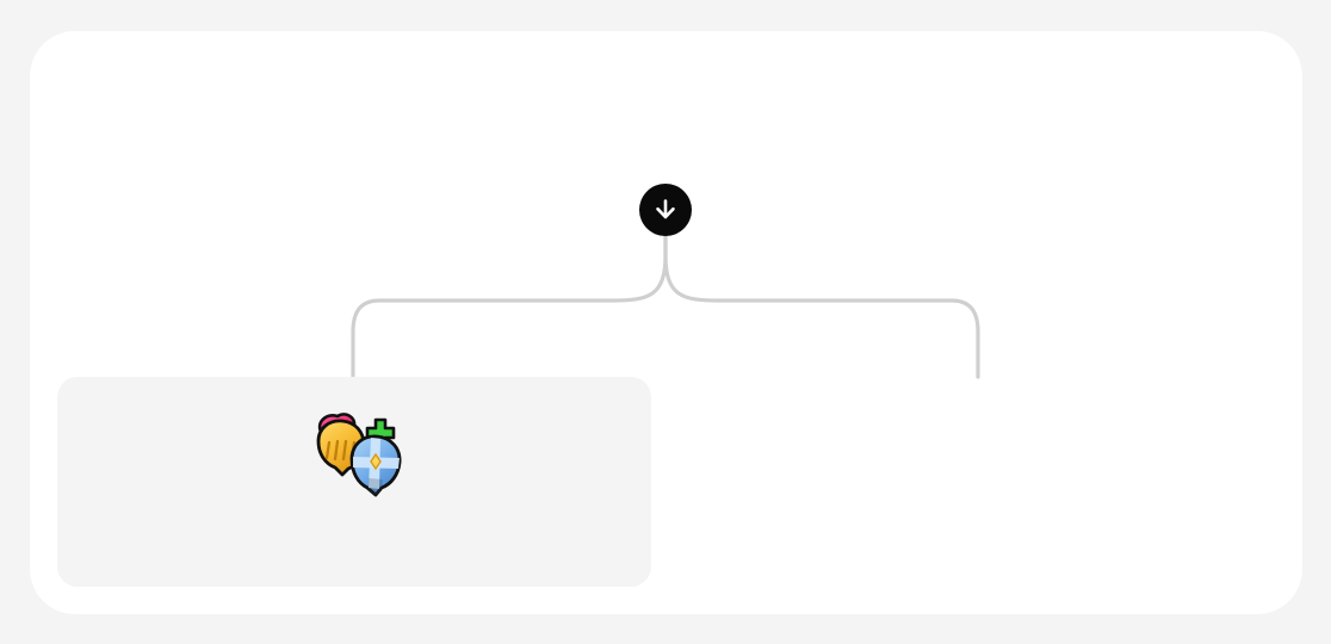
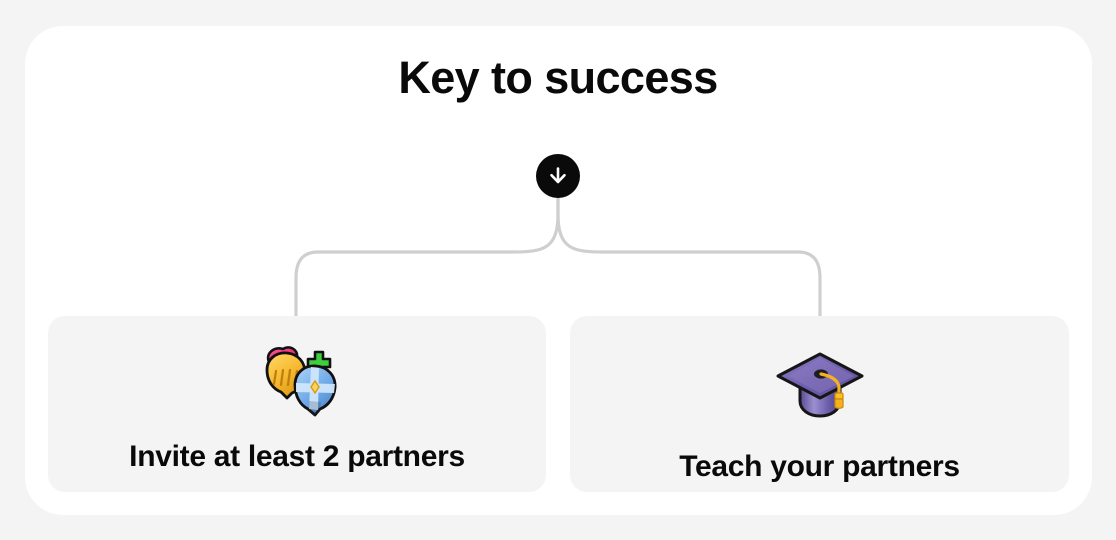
+ Key to success
+ Invite at least 2 partners
+ Teach your partners
